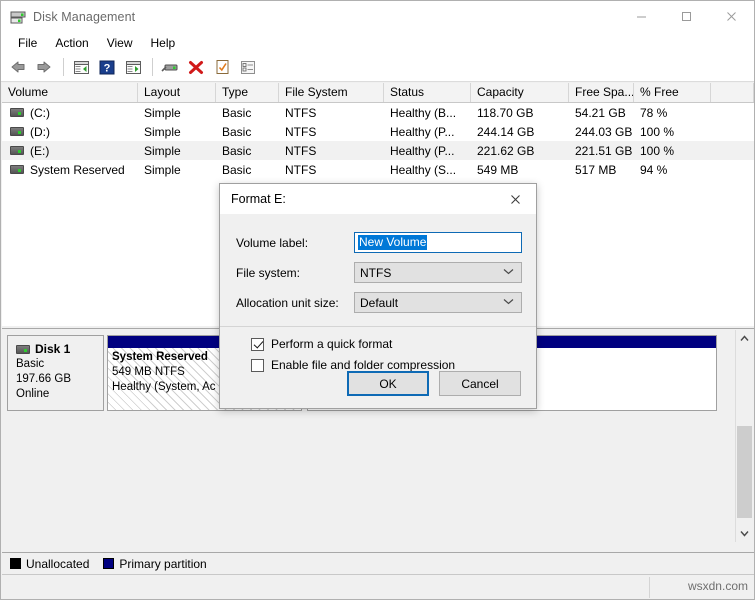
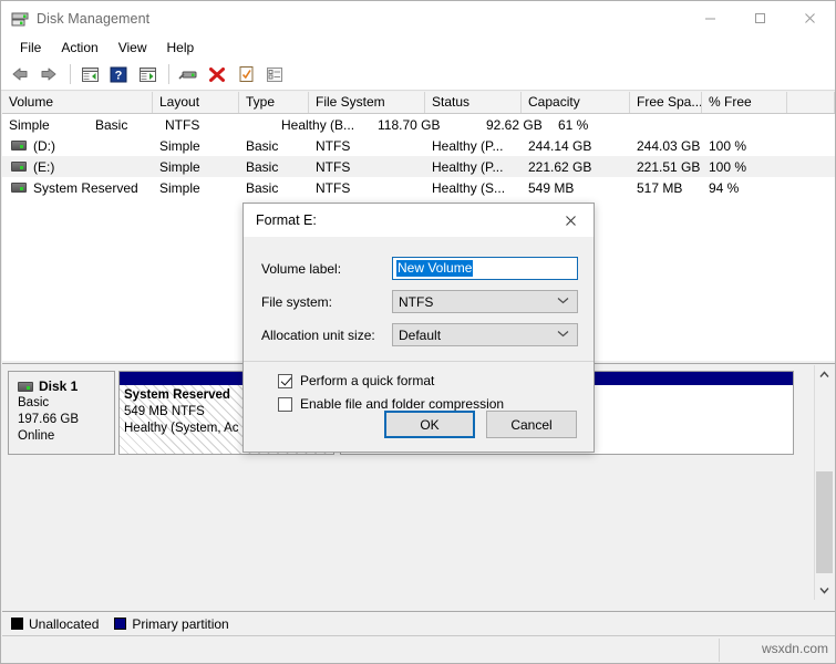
  Disk Management
  File
  Action
  View
  Help
  ?
  Volume
  Layout
  Type
  File System
  Status
  Capacity
  Free Spa...
  % Free
- (C:)
  Simple
  Basic
  NTFS
  Healthy (B...
  118.70 GB
- 54.21 GB
+ 92.62 GB
- 78 %
+ 61 %
  (D:)
  Simple
  Basic
  NTFS
  Healthy (P...
  244.14 GB
  244.03 GB
  100 %
  (E:)
  Simple
  Basic
  NTFS
  Healthy (P...
  221.62 GB
  221.51 GB
  100 %
  System Reserved
  Simple
  Basic
  NTFS
  Healthy (S...
  549 MB
  517 MB
  94 %
  Disk 1
  Basic
  197.66 GB
  Online
  System Reserved
  549 MB NTFS
  Healthy (System, Ac
  Unallocated
  Primary partition
  wsxdn.com
  Format E:
  Volume label:
  New Volume
  File system:
  NTFS
  Allocation unit size:
  Default
  Perform a quick format
  Enable file and folder compression
  OK
  Cancel
